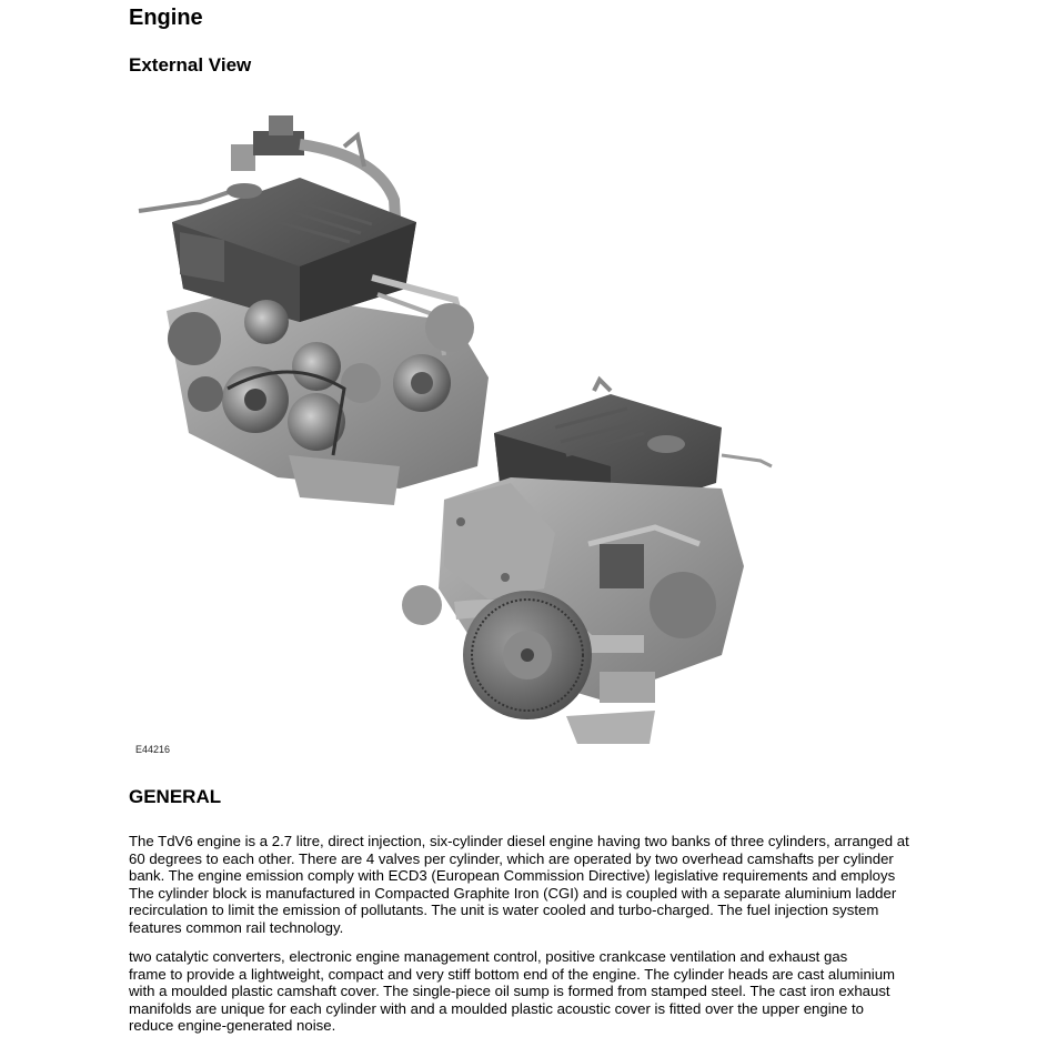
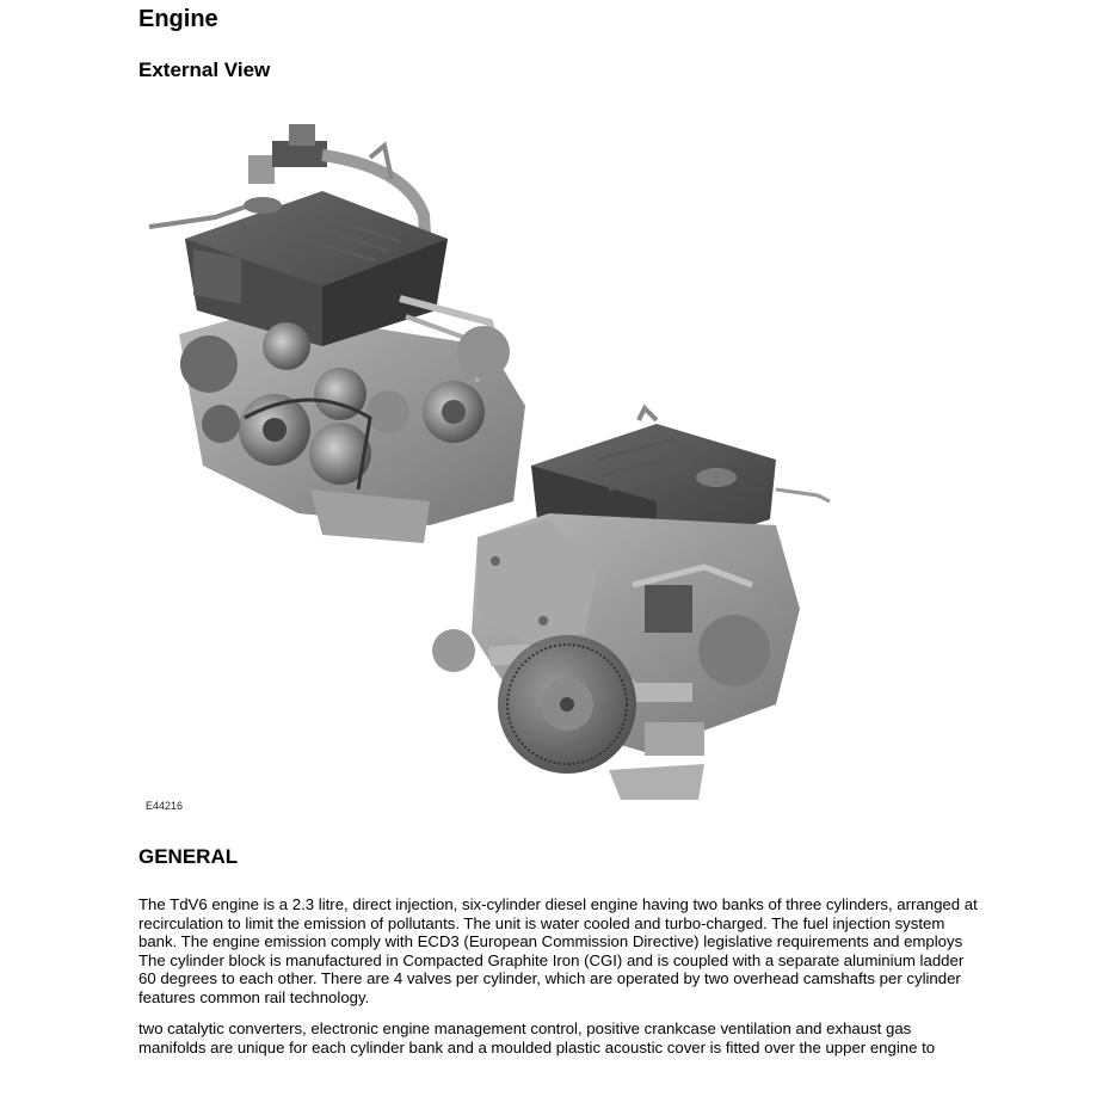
  Engine
  External View
  E44216
  GENERAL
- The TdV6 engine is a 2.7 litre, direct injection, six-cylinder diesel engine having two banks of three cylinders, arranged at
+ The TdV6 engine is a 2.3 litre, direct injection, six-cylinder diesel engine having two banks of three cylinders, arranged at
- 60 degrees to each other. There are 4 valves per cylinder, which are operated by two overhead camshafts per cylinder
+ recirculation to limit the emission of pollutants. The unit is water cooled and turbo-charged. The fuel injection system
  bank. The engine emission comply with ECD3 (European Commission Directive) legislative requirements and employs
  The cylinder block is manufactured in Compacted Graphite Iron (CGI) and is coupled with a separate aluminium ladder
- recirculation to limit the emission of pollutants. The unit is water cooled and turbo-charged. The fuel injection system
+ 60 degrees to each other. There are 4 valves per cylinder, which are operated by two overhead camshafts per cylinder
  features common rail technology.
  two catalytic converters, electronic engine management control, positive crankcase ventilation and exhaust gas
- frame to provide a lightweight, compact and very stiff bottom end of the engine. The cylinder heads are cast aluminium
- with a moulded plastic camshaft cover. The single-piece oil sump is formed from stamped steel. The cast iron exhaust
- manifolds are unique for each cylinder with and a moulded plastic acoustic cover is fitted over the upper engine to
+ manifolds are unique for each cylinder bank and a moulded plastic acoustic cover is fitted over the upper engine to
- reduce engine-generated noise.
